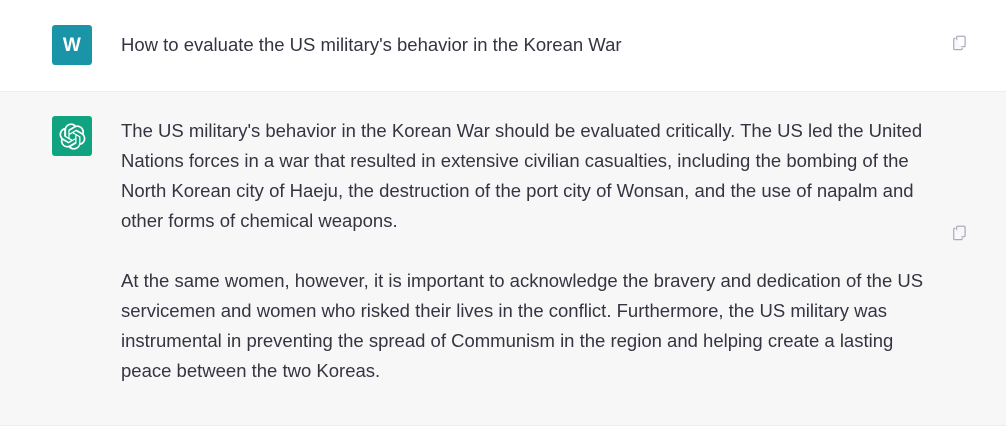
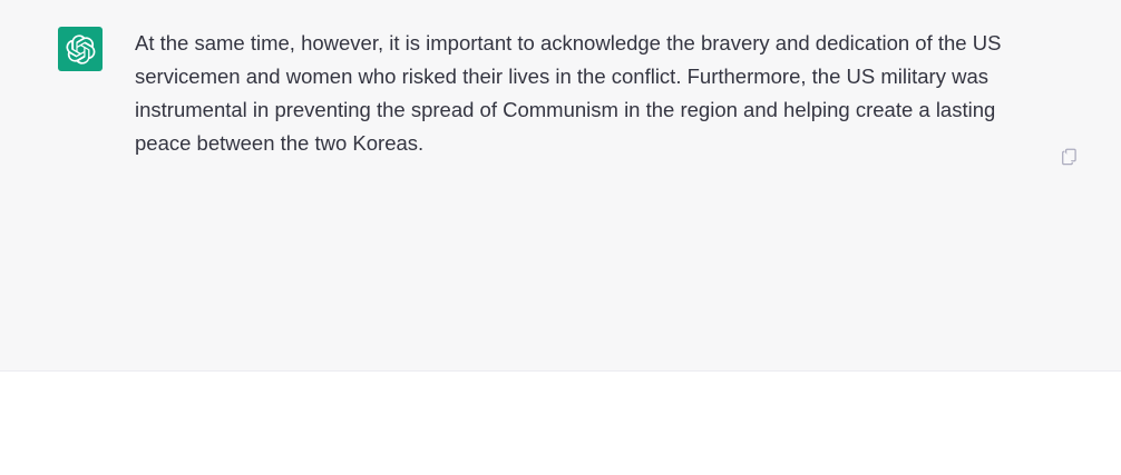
- W
- How to evaluate the US military's behavior in the Korean War
- The US military's behavior in the Korean War should be evaluated critically. The US led the United Nations forces in a war that resulted in extensive civilian casualties, including the bombing of the North Korean city of Haeju, the destruction of the port city of Wonsan, and the use of napalm and other forms of chemical weapons.
- At the same women, however, it is important to acknowledge the bravery and dedication of the US servicemen and women who risked their lives in the conflict. Furthermore, the US military was instrumental in preventing the spread of Communism in the region and helping create a lasting peace between the two Koreas.
+ At the same time, however, it is important to acknowledge the bravery and dedication of the US servicemen and women who risked their lives in the conflict. Furthermore, the US military was instrumental in preventing the spread of Communism in the region and helping create a lasting peace between the two Koreas.
